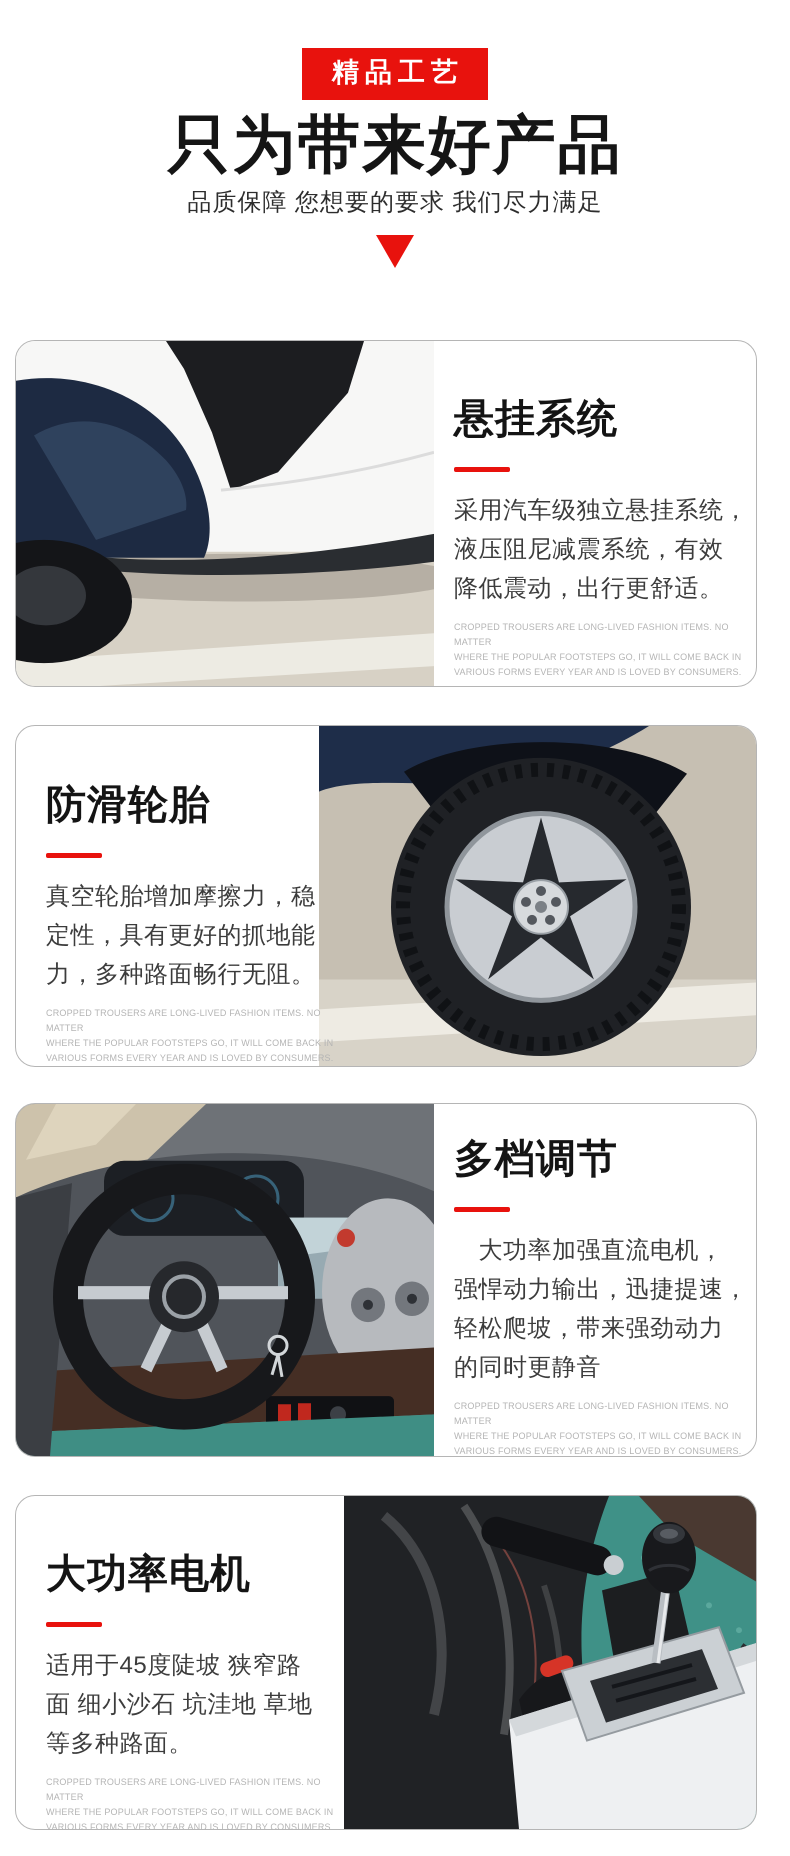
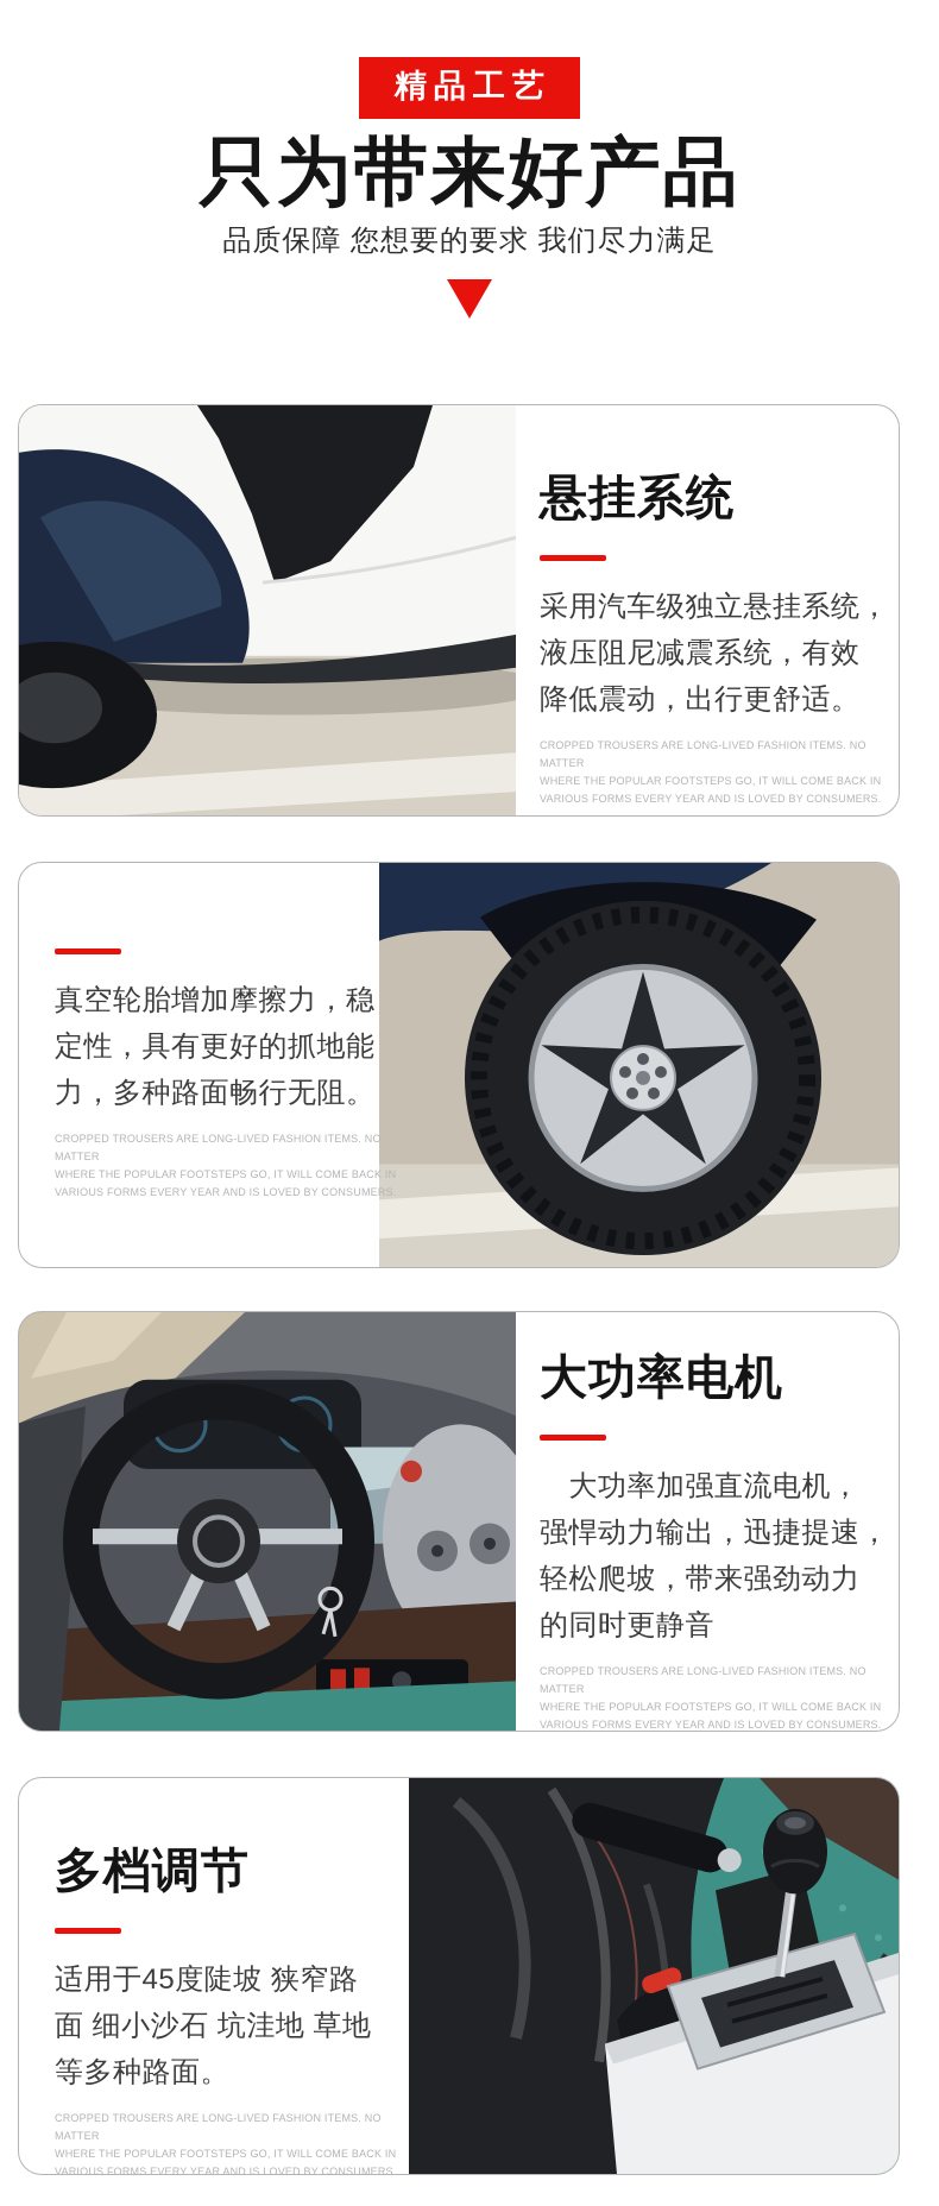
  精品工艺
  只为带来好产品
  品质保障 您想要的要求 我们尽力满足
  悬挂系统
  采用汽车级独立悬挂系统，
  液压阻尼减震系统，有效
  降低震动，出行更舒适。
  CROPPED TROUSERS ARE LONG-LIVED FASHION ITEMS. NO MATTER
  WHERE THE POPULAR FOOTSTEPS GO, IT WILL COME BACK IN
  VARIOUS FORMS EVERY YEAR AND IS LOVED BY CONSUMERS.
- 防滑轮胎
  真空轮胎增加摩擦力，稳
  定性，具有更好的抓地能
  力，多种路面畅行无阻。
  CROPPED TROUSERS ARE LONG-LIVED FASHION ITEMS. NO MATTER
  WHERE THE POPULAR FOOTSTEPS GO, IT WILL COME BACK IN
  VARIOUS FORMS EVERY YEAR AND IS LOVED BY CONSUMERS.
- 多档调节
+ 大功率电机
  大功率加强直流电机，
  强悍动力输出，迅捷提速，
  轻松爬坡，带来强劲动力
  的同时更静音
  CROPPED TROUSERS ARE LONG-LIVED FASHION ITEMS. NO MATTER
  WHERE THE POPULAR FOOTSTEPS GO, IT WILL COME BACK IN
  VARIOUS FORMS EVERY YEAR AND IS LOVED BY CONSUMERS.
- 大功率电机
+ 多档调节
  适用于45度陡坡 狭窄路
  面 细小沙石 坑洼地 草地
  等多种路面。
  CROPPED TROUSERS ARE LONG-LIVED FASHION ITEMS. NO MATTER
  WHERE THE POPULAR FOOTSTEPS GO, IT WILL COME BACK IN
  VARIOUS FORMS EVERY YEAR AND IS LOVED BY CONSUMERS.
